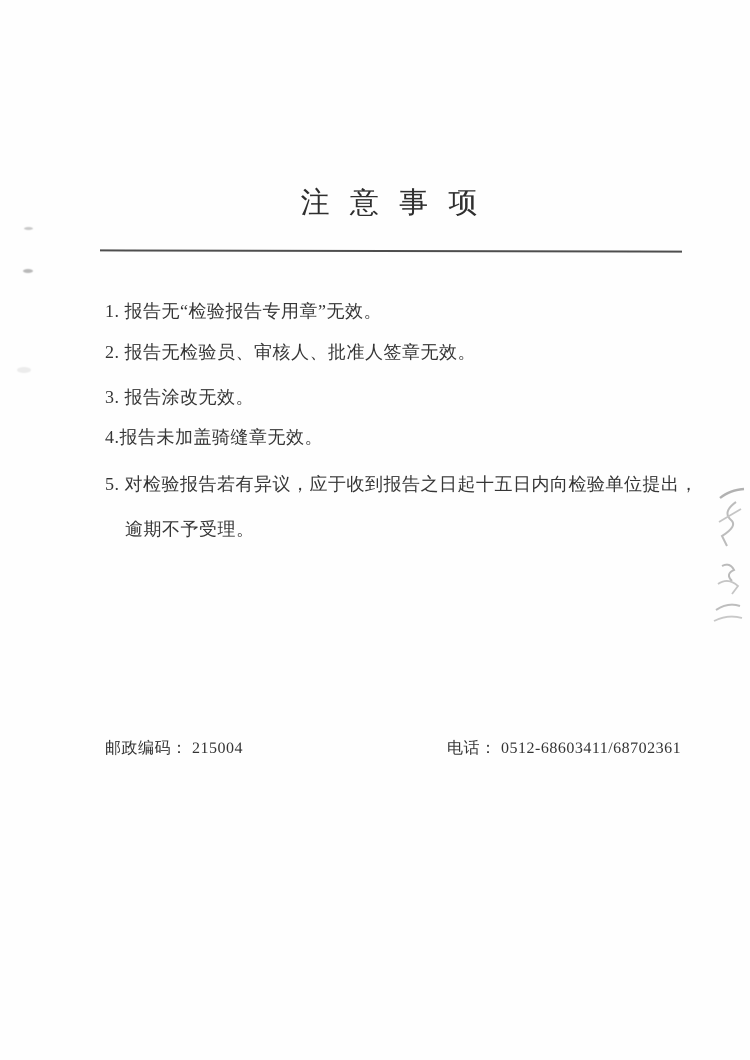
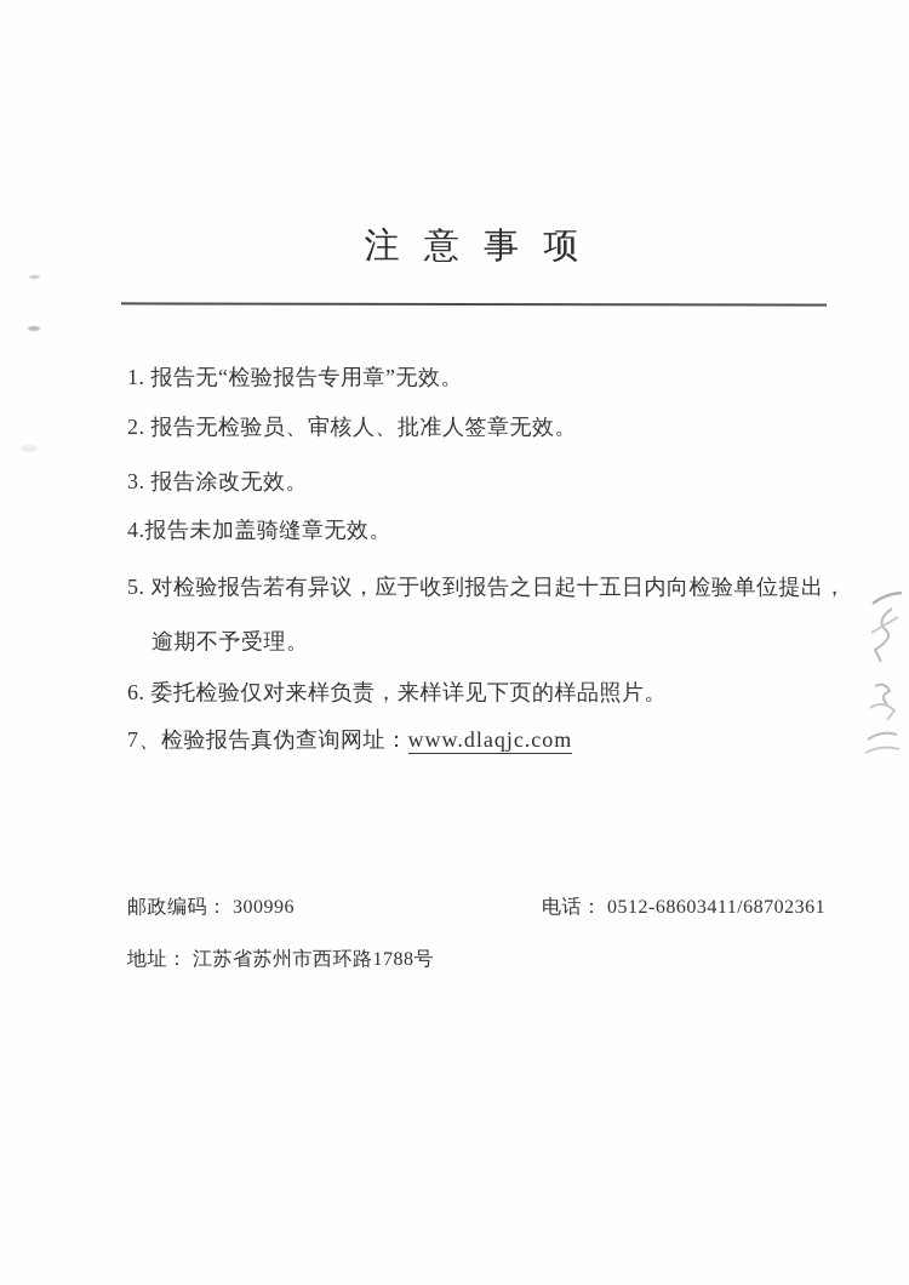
  注 意 事 项
  1. 报告无“检验报告专用章”无效。
  2. 报告无检验员、审核人、批准人签章无效。
  3. 报告涂改无效。
  4.报告未加盖骑缝章无效。
  5. 对检验报告若有异议，应于收到报告之日起十五日内向检验单位提出，逾期不予受理。
+ 6. 委托检验仅对来样负责，来样详见下页的样品照片。
+ 7、检验报告真伪查询网址：www.dlaqjc.com
- 邮政编码： 215004
+ 邮政编码： 300996
  电话： 0512-68603411/68702361
+ 地址： 江苏省苏州市西环路1788号
